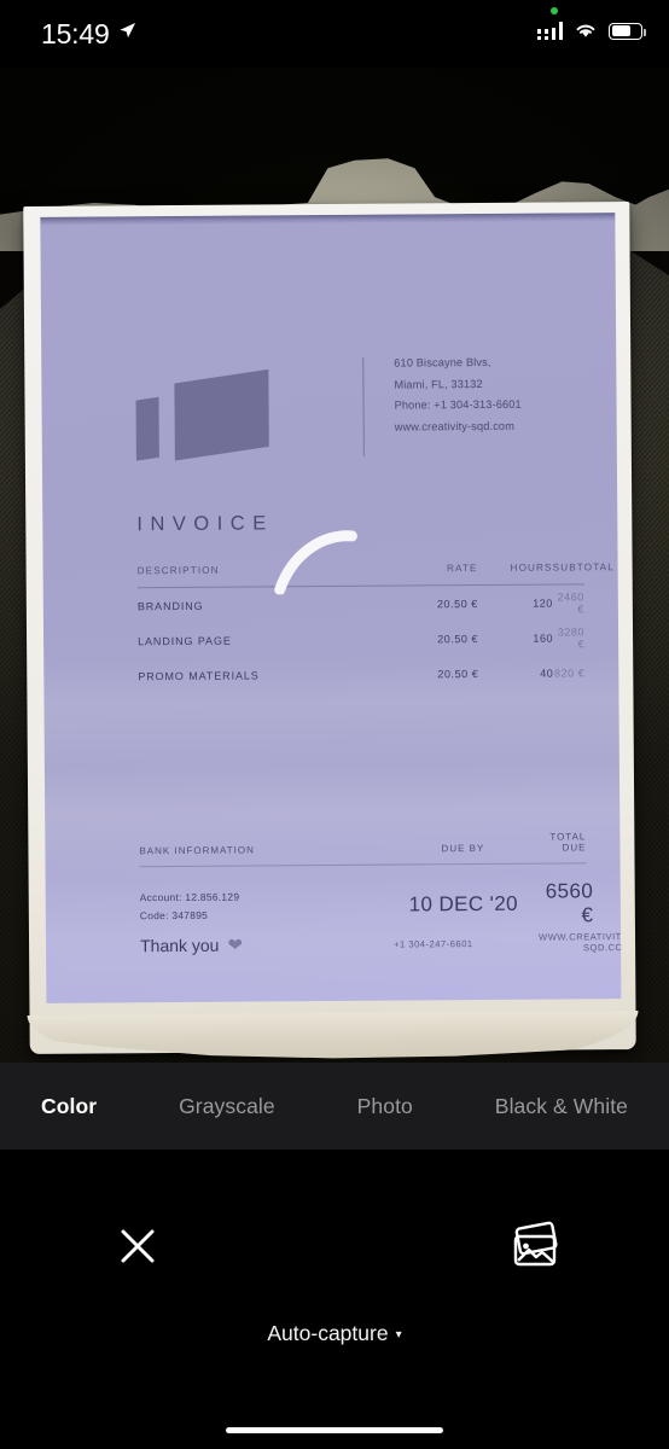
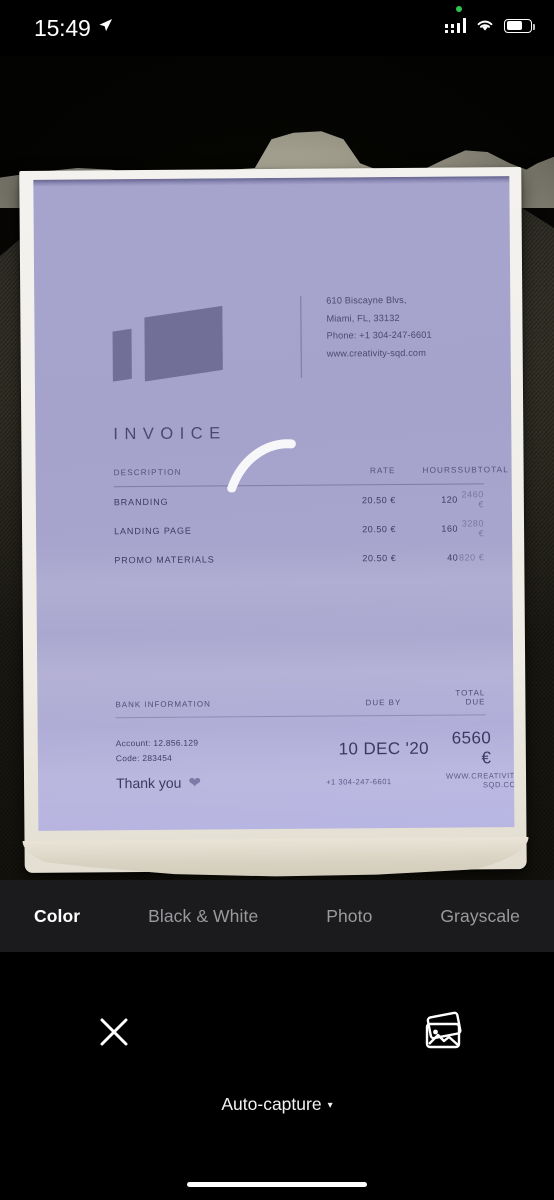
  610 Biscayne Blvs,
  Miami, FL, 33132
- Phone: +1 304-313-6601
+ Phone: +1 304-247-6601
  www.creativity-sqd.com
  INVOICE
  DESCRIPTION
  RATE
  HOURS
  SUBTOTAL
  BRANDING
  20.50 €
  120
  2460 €
  LANDING PAGE
  20.50 €
  160
  3280 €
  PROMO MATERIALS
  20.50 €
  40
  820 €
  BANK INFORMATION
  DUE BY
  TOTAL DUE
  Account: 12.856.129
- Code: 347895
+ Code: 283454
  10 DEC '20
  6560 €
  Thank you
  ❤
  +1 304-247-6601
  WWW.CREATIVITSQD.CO
  15:49
  Color
- Grayscale
+ Black & White
  Photo
- Black & White
+ Grayscale
  Auto-capture ▾
